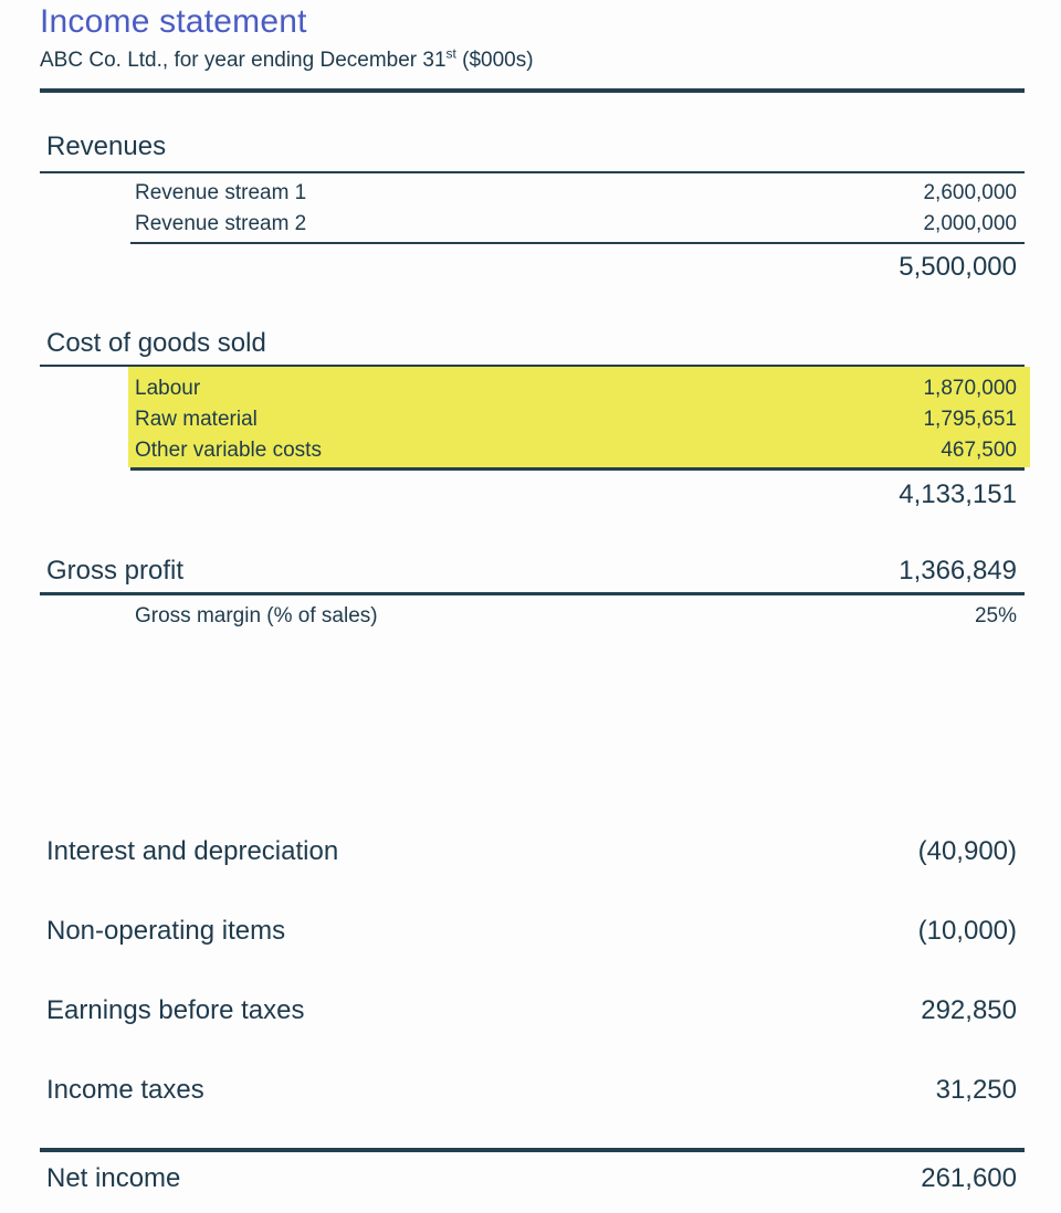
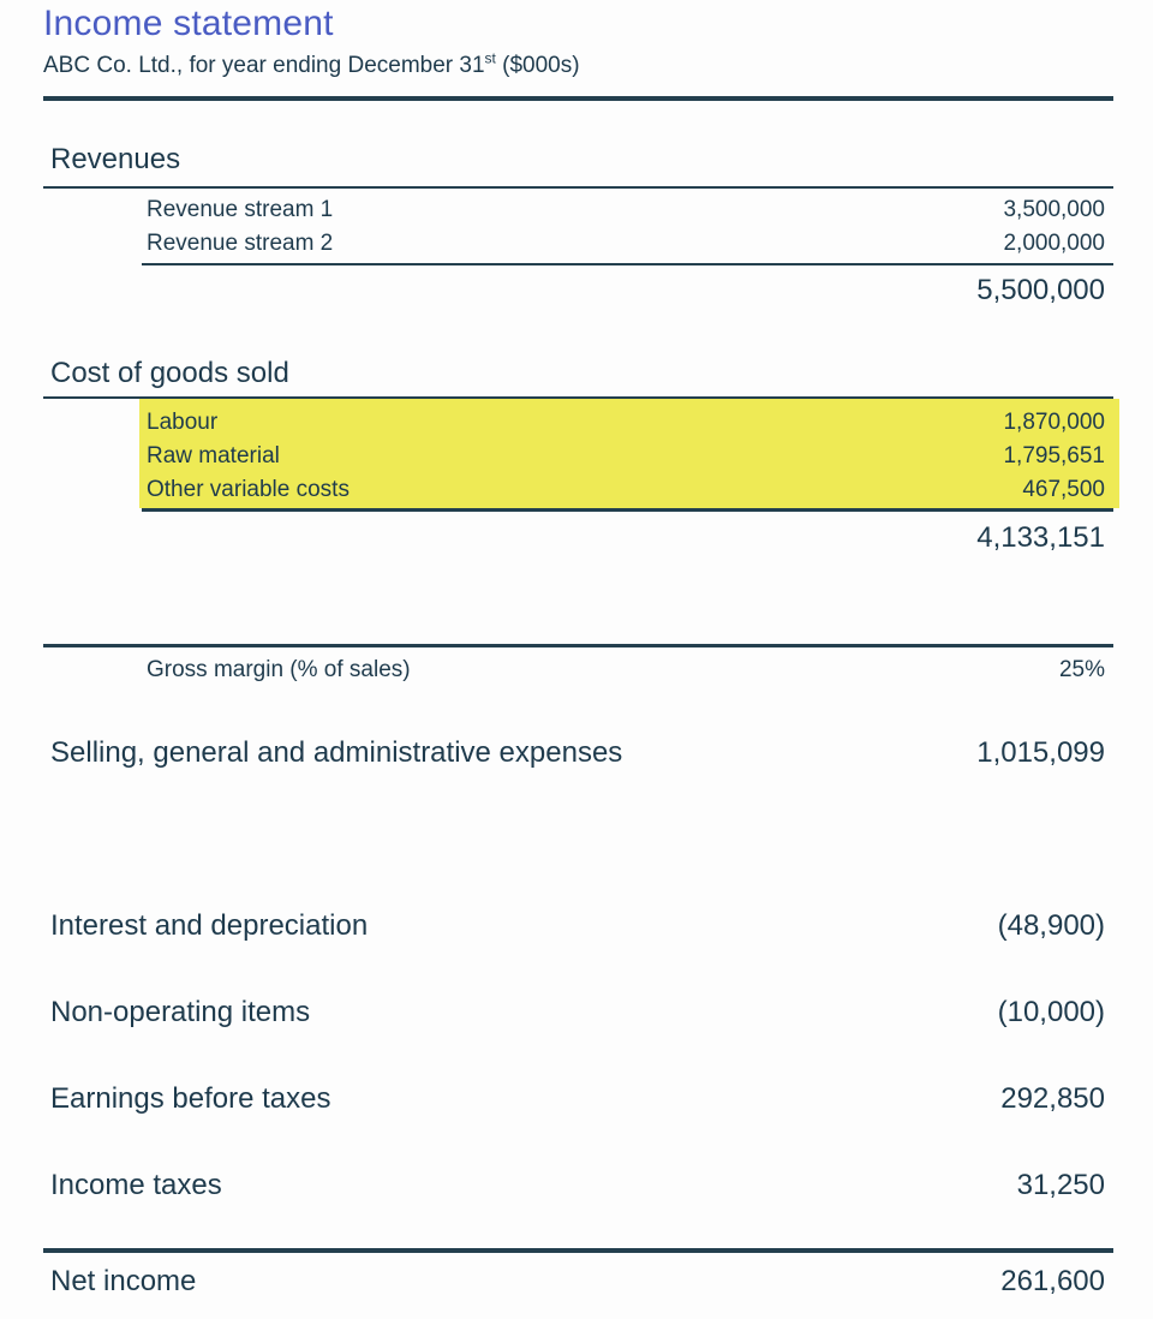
  Income statement
  ABC Co. Ltd., for year ending December 31st ($000s)
  Revenues
  Revenue stream 1
- 2,600,000
+ 3,500,000
  Revenue stream 2
  2,000,000
  5,500,000
  Cost of goods sold
  Labour
  1,870,000
  Raw material
  1,795,651
  Other variable costs
  467,500
  4,133,151
- Gross profit
- 1,366,849
  Gross margin (% of sales)
  25%
+ Selling, general and administrative expenses
+ 1,015,099
  Interest and depreciation
- (40,900)
+ (48,900)
  Non-operating items
  (10,000)
  Earnings before taxes
  292,850
  Income taxes
  31,250
  Net income
  261,600
